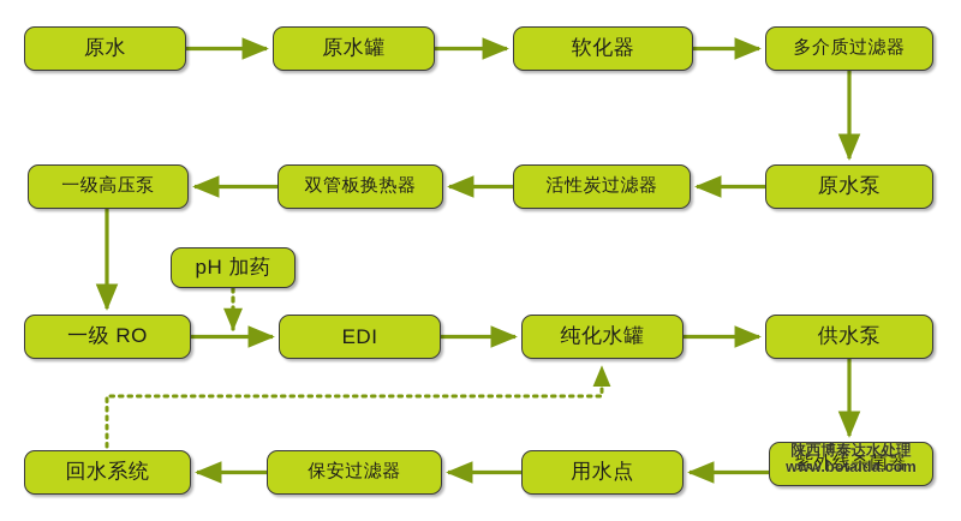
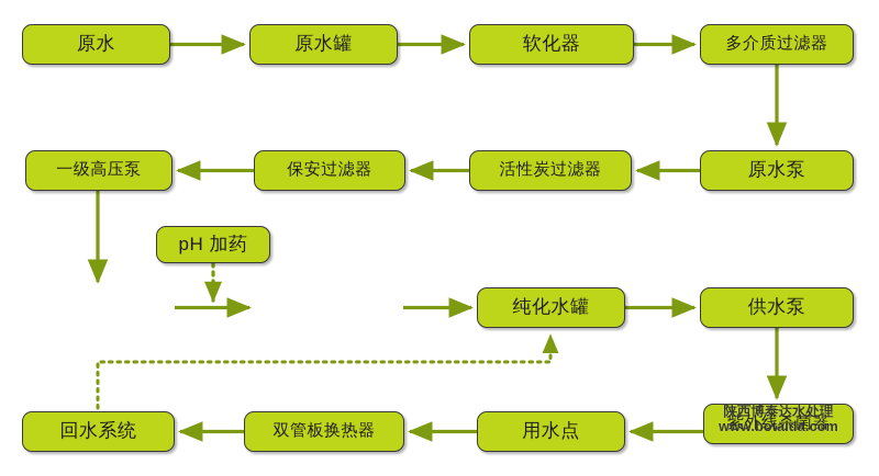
  原水
  原水罐
  软化器
  多介质过滤器
  原水泵
  活性炭过滤器
- 双管板换热器
+ 保安过滤器
  一级高压泵
  pH 加药
- 一级 RO
- EDI
  纯化水罐
  供水泵
  紫外线杀菌器
  用水点
- 保安过滤器
+ 双管板换热器
  回水系统
  陕西博泰达水处理
  www.botaida.com
